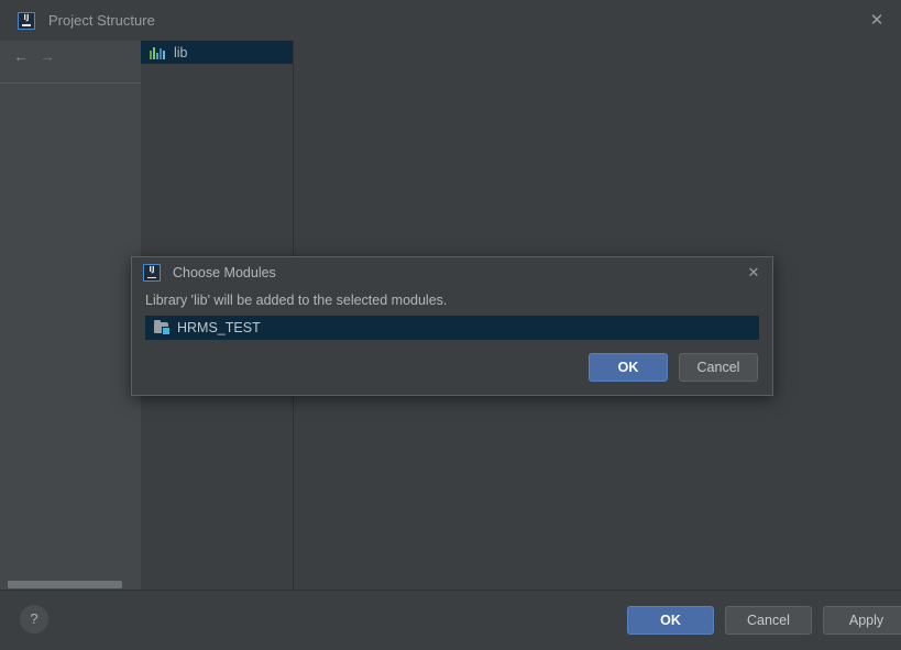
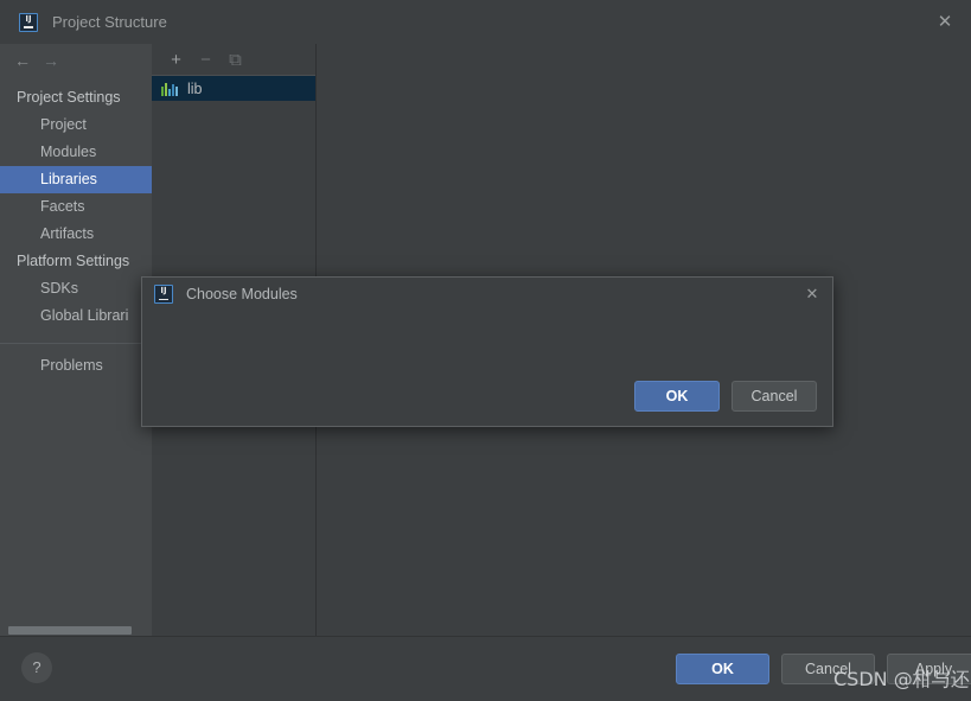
  Project Structure
  ✕
  ←
  →
+ Project Settings
+ Project
+ Modules
+ Libraries
+ Facets
+ Artifacts
+ Platform Settings
+ SDKs
+ Global Librari
+ Problems
+ +
+ −
+ ⧉
  lib
  ?
  OK
  Cancel
  Apply
  Choose Modules
  ✕
- Library 'lib' will be added to the selected modules.
- HRMS_TEST
  OK
  Cancel
+ CSDN @柑与还
